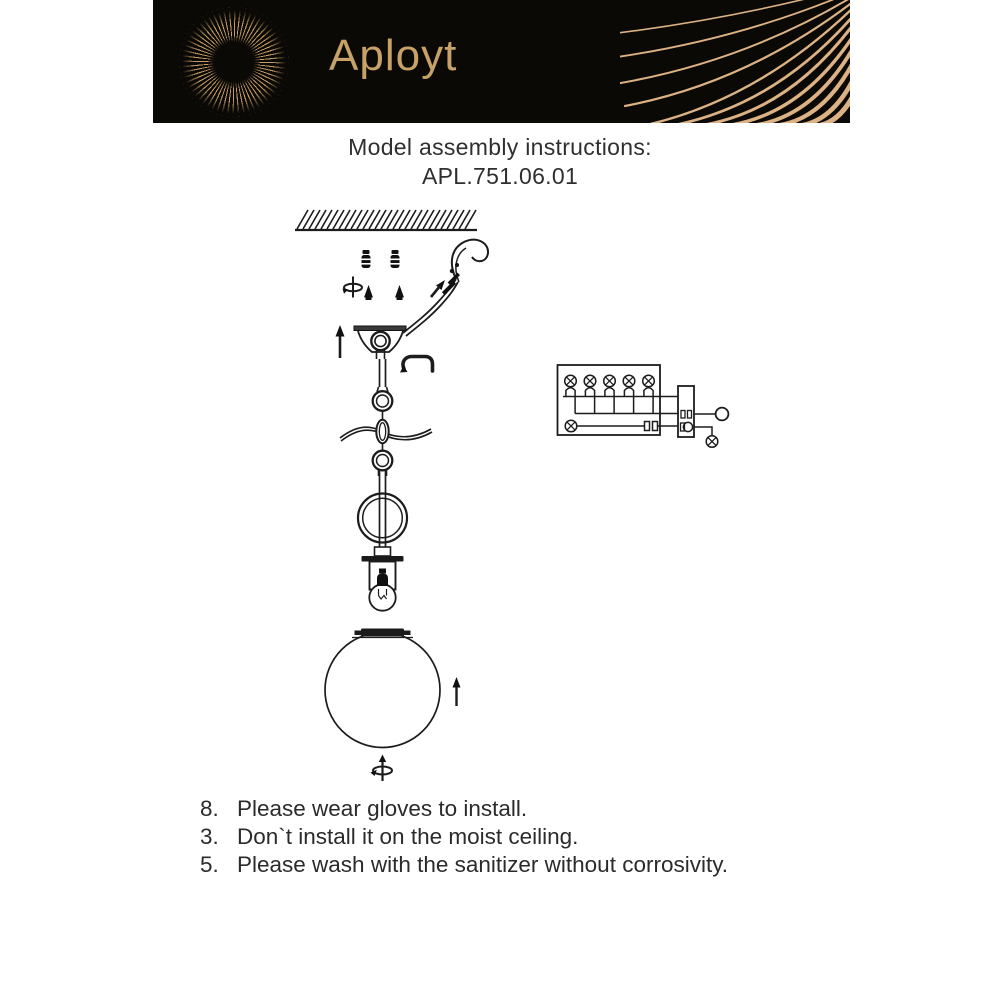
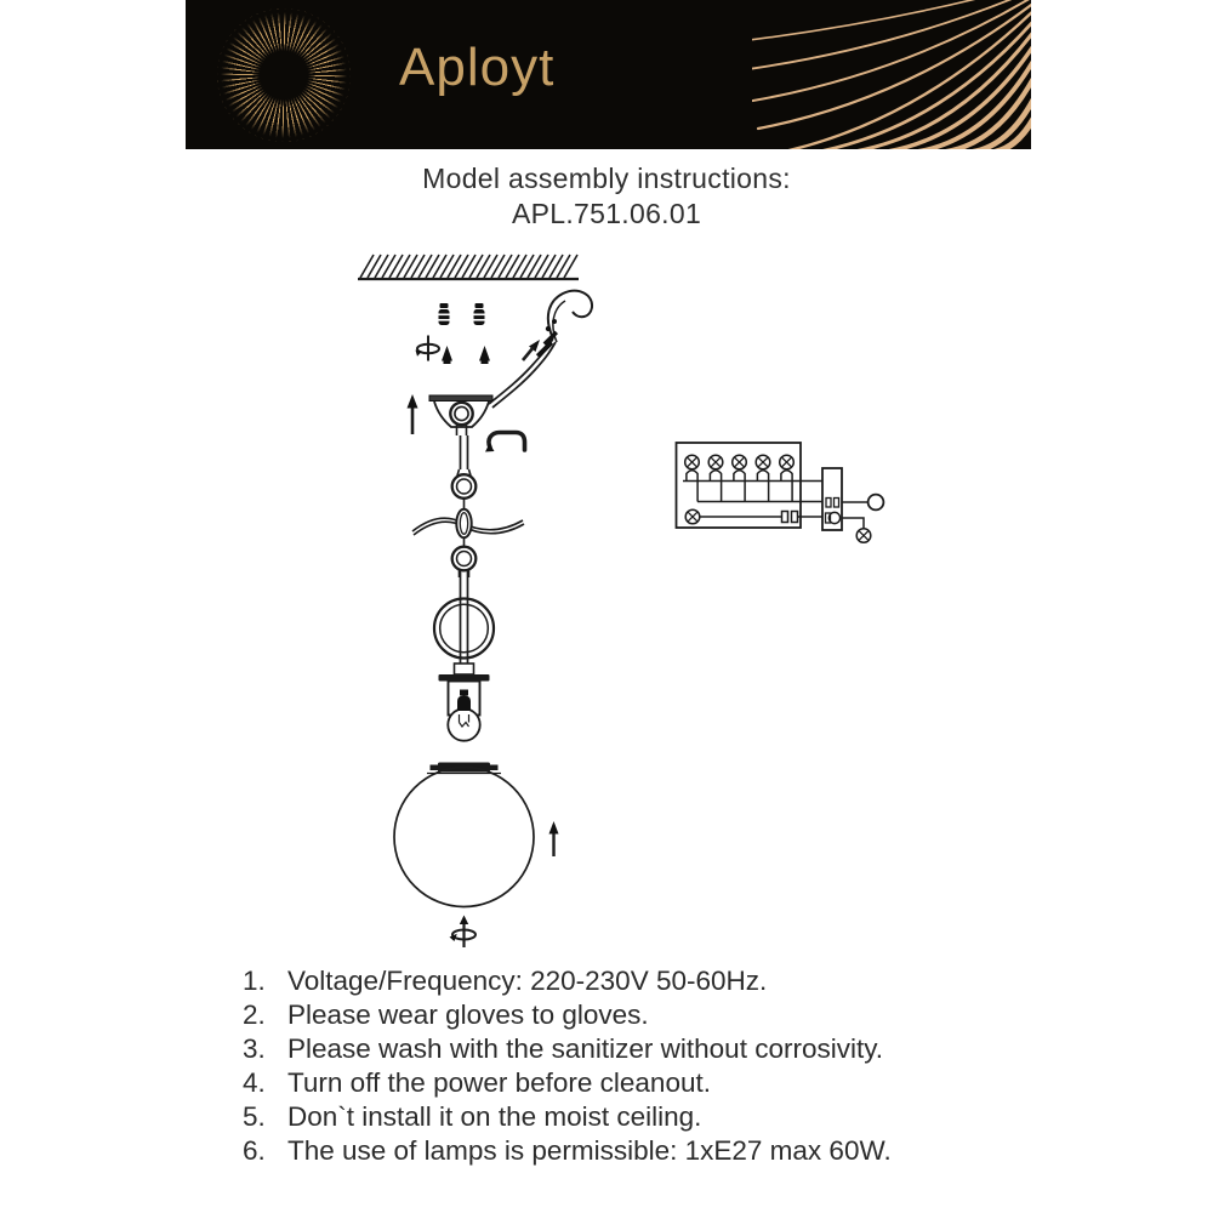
  Aployt
  Model assembly instructions:
  APL.751.06.01
+ 1.
+ Voltage/Frequency: 220-230V 50-60Hz.
- 8.
+ 2.
- Please wear gloves to install.
+ Please wear gloves to gloves.
  3.
- Don`t install it on the moist ceiling.
+ Please wash with the sanitizer without corrosivity.
+ 4.
+ Turn off the power before cleanout.
  5.
- Please wash with the sanitizer without corrosivity.
+ Don`t install it on the moist ceiling.
+ 6.
+ The use of lamps is permissible: 1xE27 max 60W.
